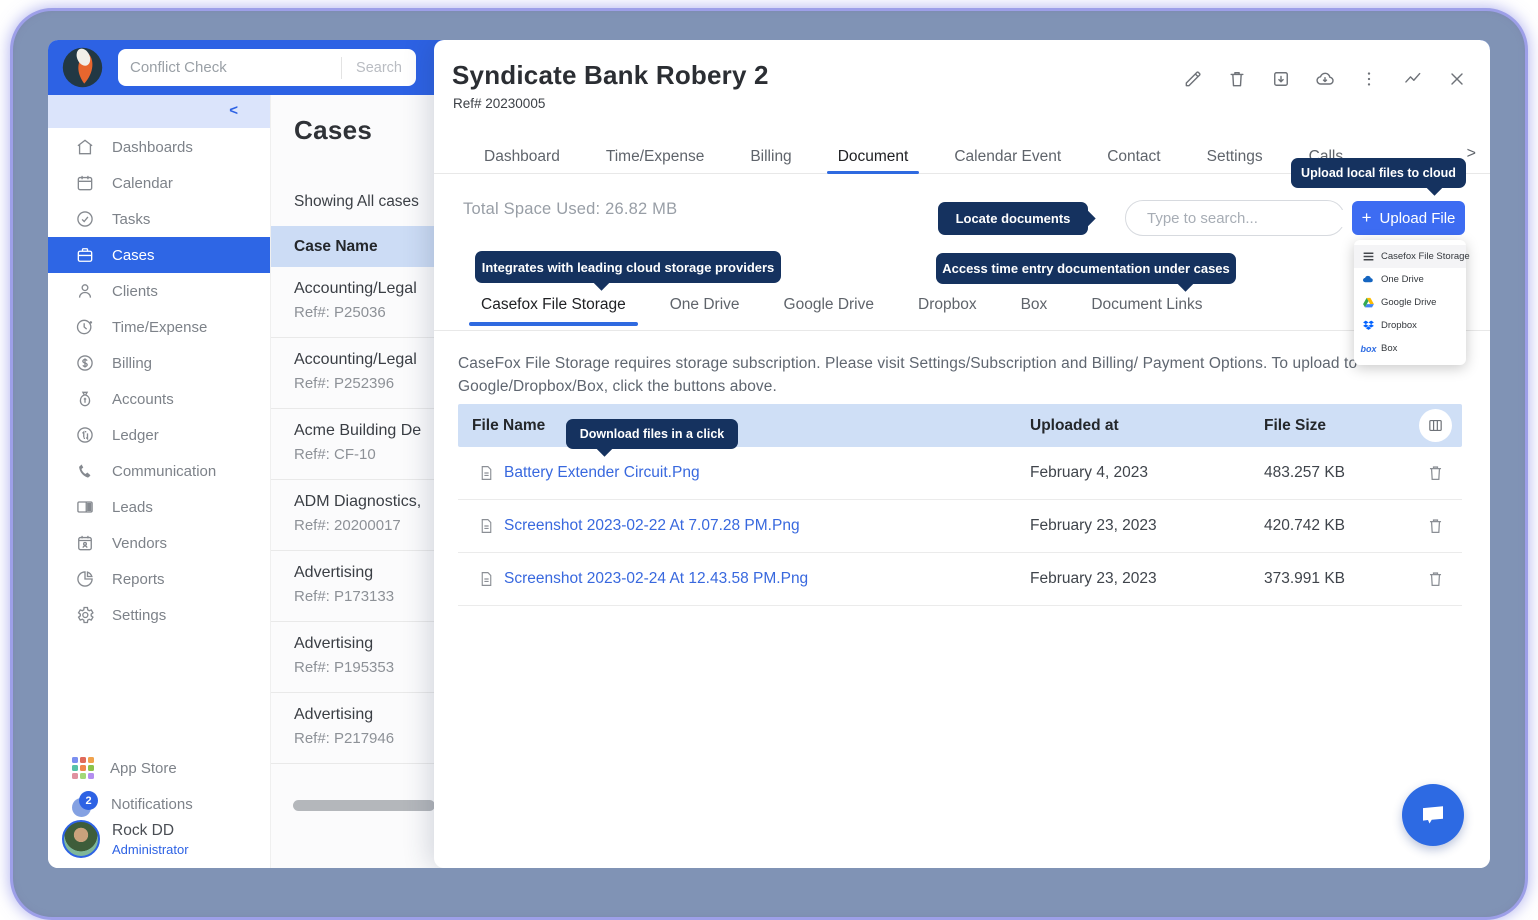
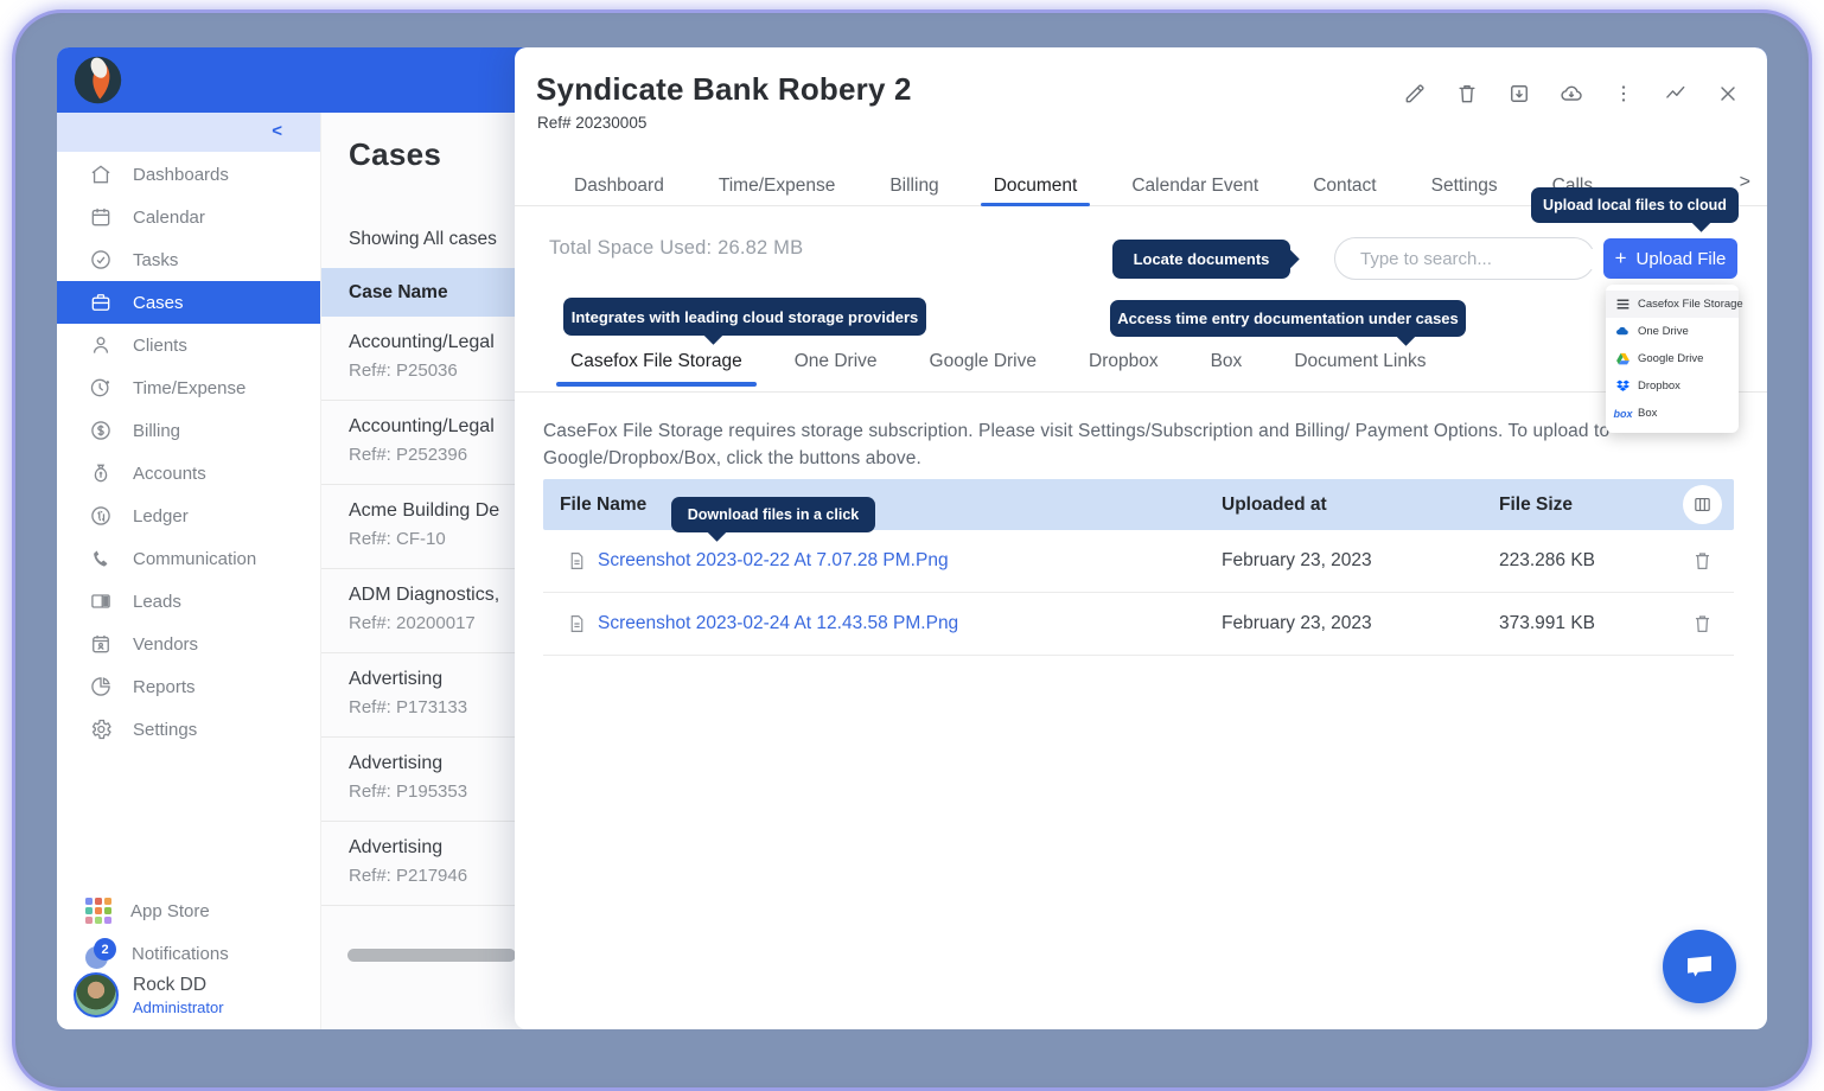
- Conflict Check
- Search
  <
  Dashboards
  Calendar
  Tasks
  Cases
  Clients
  Time/Expense
  Billing
  Accounts
  Ledger
  Communication
  Leads
  Vendors
  Reports
  Settings
  App Store
  2
  Notifications
  Rock DD
  Administrator
  Cases
  Showing All cases
  Case Name
  Accounting/Legal
  Ref#: P25036
  Accounting/Legal
  Ref#: P252396
  Acme Building De
  Ref#: CF-10
  ADM Diagnostics,
  Ref#: 20200017
  Advertising
  Ref#: P173133
  Advertising
  Ref#: P195353
  Advertising
  Ref#: P217946
  Syndicate Bank Robery 2
  Ref# 20230005
  Dashboard
  Time/Expense
  Billing
  Document
  Calendar Event
  Contact
  Settings
  Calls
  >
  Total Space Used: 26.82 MB
  Type to search...
  +
  Upload File
  Upload local files to cloud
  Locate documents
  Integrates with leading cloud storage providers
  Access time entry documentation under cases
  Download files in a click
  Casefox File Storage
  One Drive
  Google Drive
  Dropbox
  box
  Box
  Casefox File Storage
  One Drive
  Google Drive
  Dropbox
  Box
  Document Links
  CaseFox File Storage requires storage subscription. Please visit Settings/Subscription and Billing/ Payment Options. To upload to Google/Dropbox/Box, click the buttons above.
  File Name
  Uploaded at
  File Size
- Battery Extender Circuit.Png
- February 4, 2023
- 483.257 KB
  Screenshot 2023-02-22 At 7.07.28 PM.Png
  February 23, 2023
- 420.742 KB
+ 223.286 KB
  Screenshot 2023-02-24 At 12.43.58 PM.Png
  February 23, 2023
  373.991 KB
